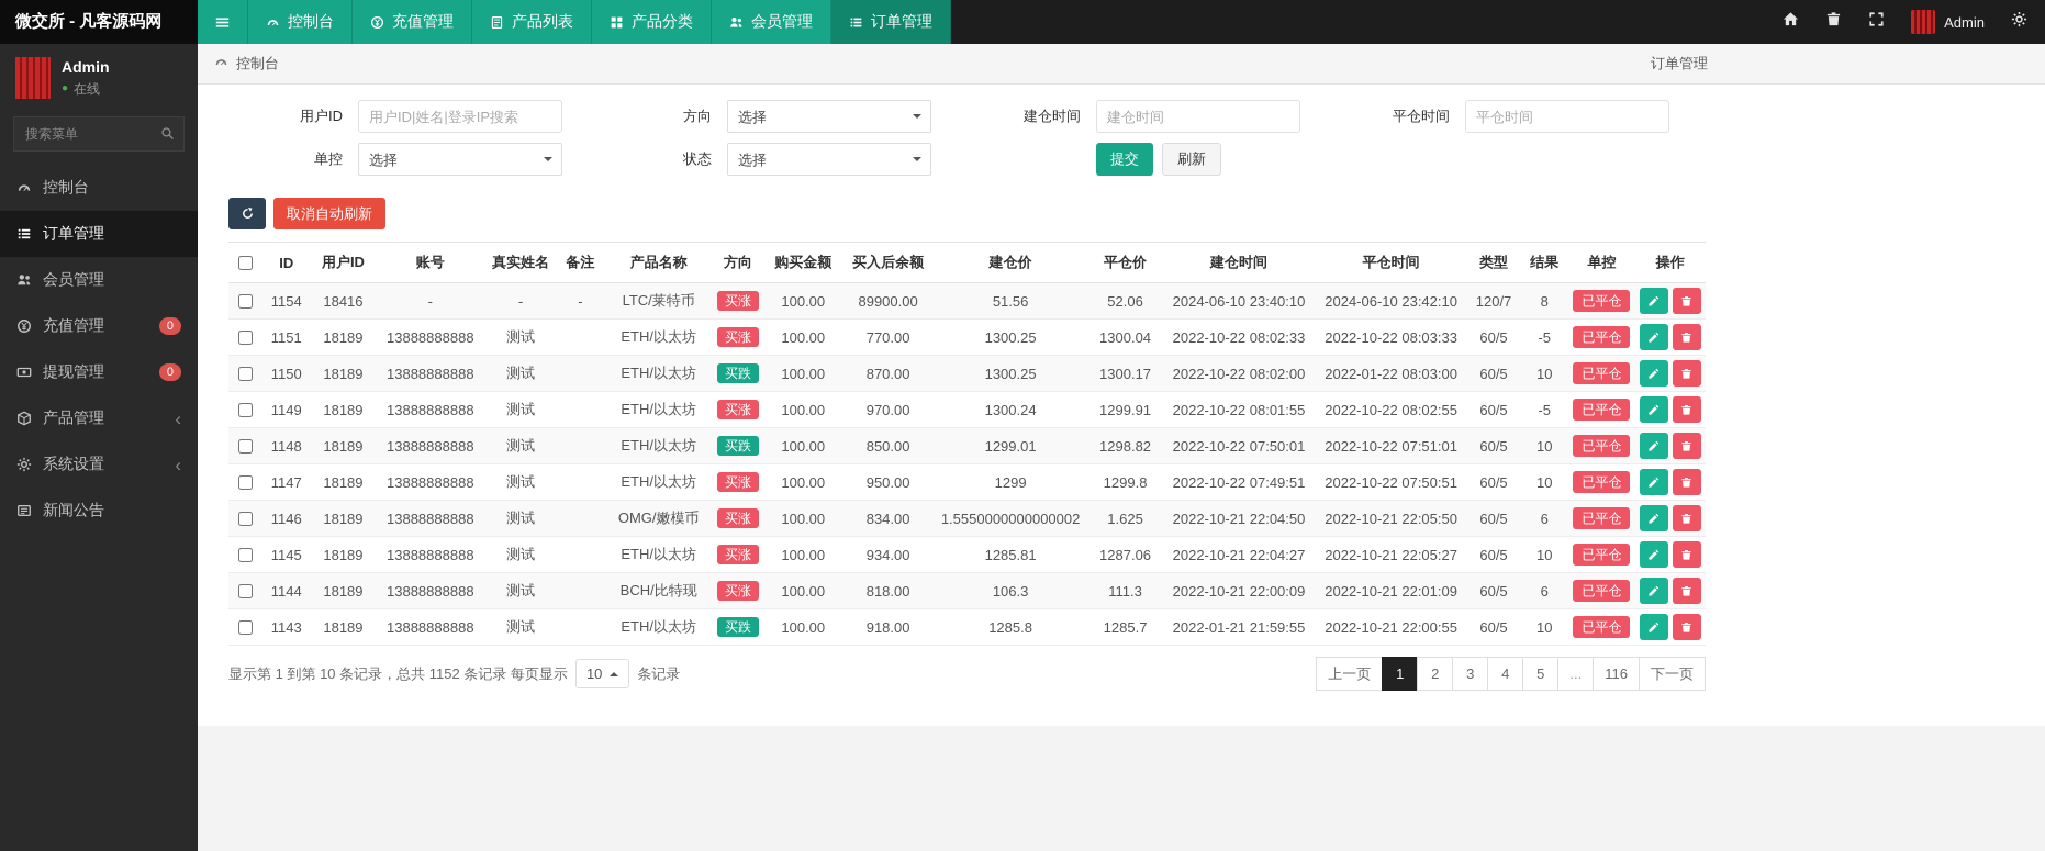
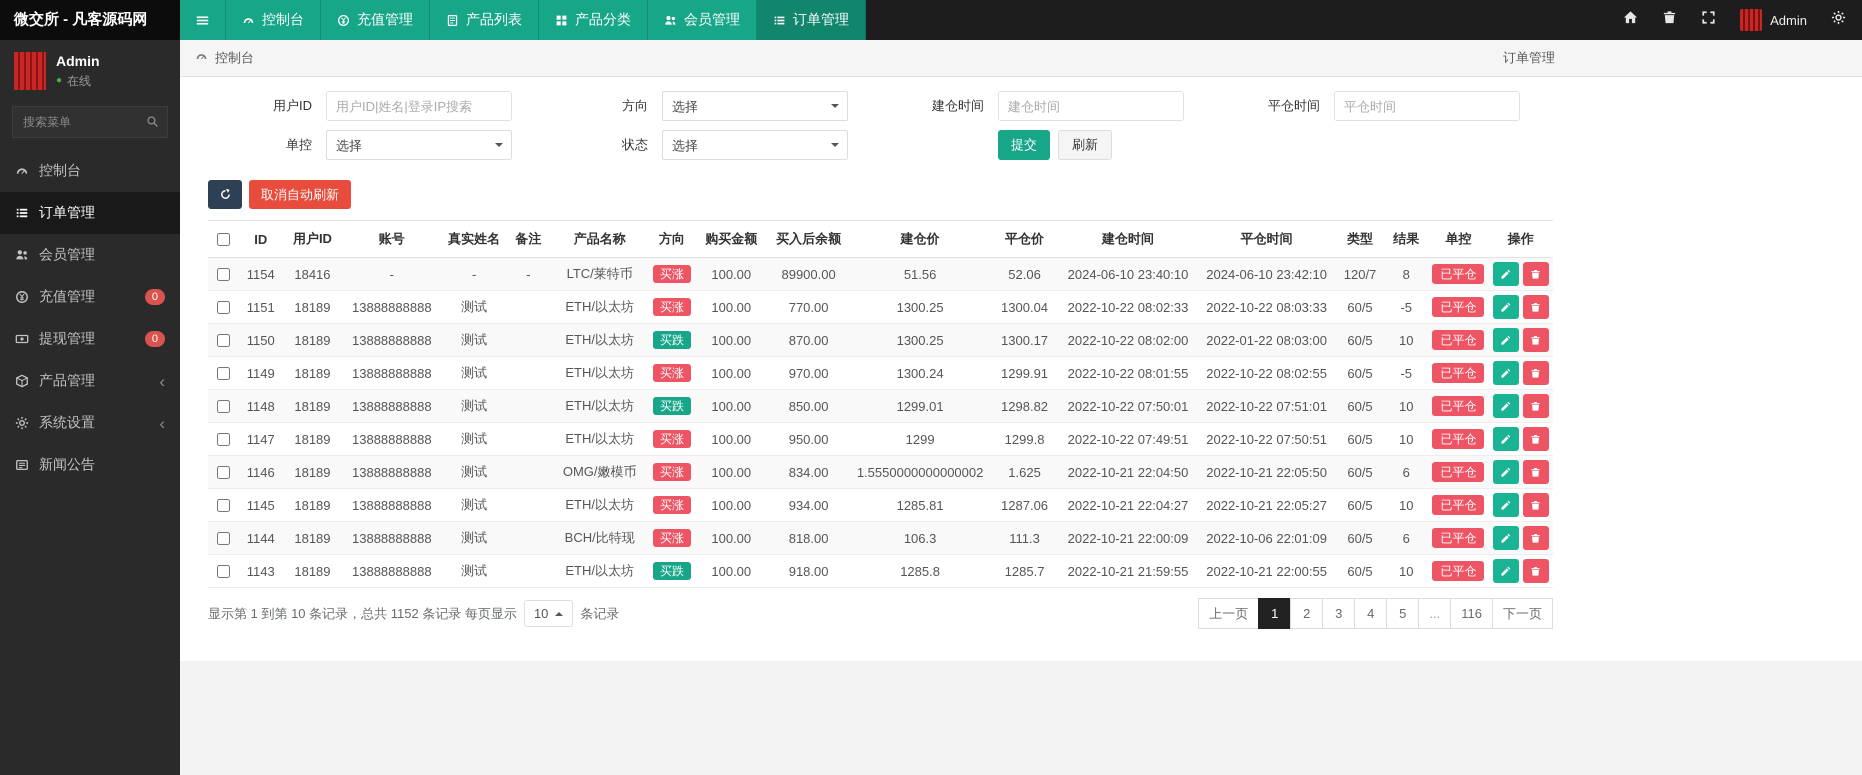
  微交所 - 凡客源码网
  控制台
  充值管理
  产品列表
  产品分类
  会员管理
  订单管理
  Admin
  Admin
  ●
  在线
  搜索菜单
  控制台
  订单管理
  会员管理
  充值管理
  0
  提现管理
  0
  产品管理
  ‹
  系统设置
  ‹
  新闻公告
  控制台
  订单管理
  用户ID
  用户ID|姓名|登录IP搜索
  方向
  选择
  建仓时间
  建仓时间
  平仓时间
  平仓时间
  单控
  选择
  状态
  选择
  提交
  刷新
  取消自动刷新
  	ID	用户ID	账号	真实姓名	备注	产品名称	方向	购买金额	买入后余额	建仓价	平仓价	建仓时间	平仓时间	类型	结果	单控	操作
  	1154	18416	-	-	-	LTC/莱特币	买涨	100.00	89900.00	51.56	52.06	2024-06-10 23:40:10	2024-06-10 23:42:10	120/7	8	已平仓
  	1151	18189	13888888888	测试		ETH/以太坊	买涨	100.00	770.00	1300.25	1300.04	2022-10-22 08:02:33	2022-10-22 08:03:33	60/5	-5	已平仓
  	1150	18189	13888888888	测试		ETH/以太坊	买跌	100.00	870.00	1300.25	1300.17	2022-10-22 08:02:00	2022-01-22 08:03:00	60/5	10	已平仓
  	1149	18189	13888888888	测试		ETH/以太坊	买涨	100.00	970.00	1300.24	1299.91	2022-10-22 08:01:55	2022-10-22 08:02:55	60/5	-5	已平仓
  	1148	18189	13888888888	测试		ETH/以太坊	买跌	100.00	850.00	1299.01	1298.82	2022-10-22 07:50:01	2022-10-22 07:51:01	60/5	10	已平仓
  	1147	18189	13888888888	测试		ETH/以太坊	买涨	100.00	950.00	1299	1299.8	2022-10-22 07:49:51	2022-10-22 07:50:51	60/5	10	已平仓
  	1146	18189	13888888888	测试		OMG/嫩模币	买涨	100.00	834.00	1.5550000000000002	1.625	2022-10-21 22:04:50	2022-10-21 22:05:50	60/5	6	已平仓
  	1145	18189	13888888888	测试		ETH/以太坊	买涨	100.00	934.00	1285.81	1287.06	2022-10-21 22:04:27	2022-10-21 22:05:27	60/5	10	已平仓
- 	1144	18189	13888888888	测试		BCH/比特现	买涨	100.00	818.00	106.3	111.3	2022-10-21 22:00:09	2022-10-21 22:01:09	60/5	6	已平仓
+ 	1144	18189	13888888888	测试		BCH/比特现	买涨	100.00	818.00	106.3	111.3	2022-10-21 22:00:09	2022-10-06 22:01:09	60/5	6	已平仓
- 	1143	18189	13888888888	测试		ETH/以太坊	买跌	100.00	918.00	1285.8	1285.7	2022-01-21 21:59:55	2022-10-21 22:00:55	60/5	10	已平仓
+ 	1143	18189	13888888888	测试		ETH/以太坊	买跌	100.00	918.00	1285.8	1285.7	2022-10-21 21:59:55	2022-10-21 22:00:55	60/5	10	已平仓
  显示第 1 到第 10 条记录，总共 1152 条记录 每页显示
  10
  条记录
  上一页
  1
  2
  3
  4
  5
  ...
  116
  下一页
